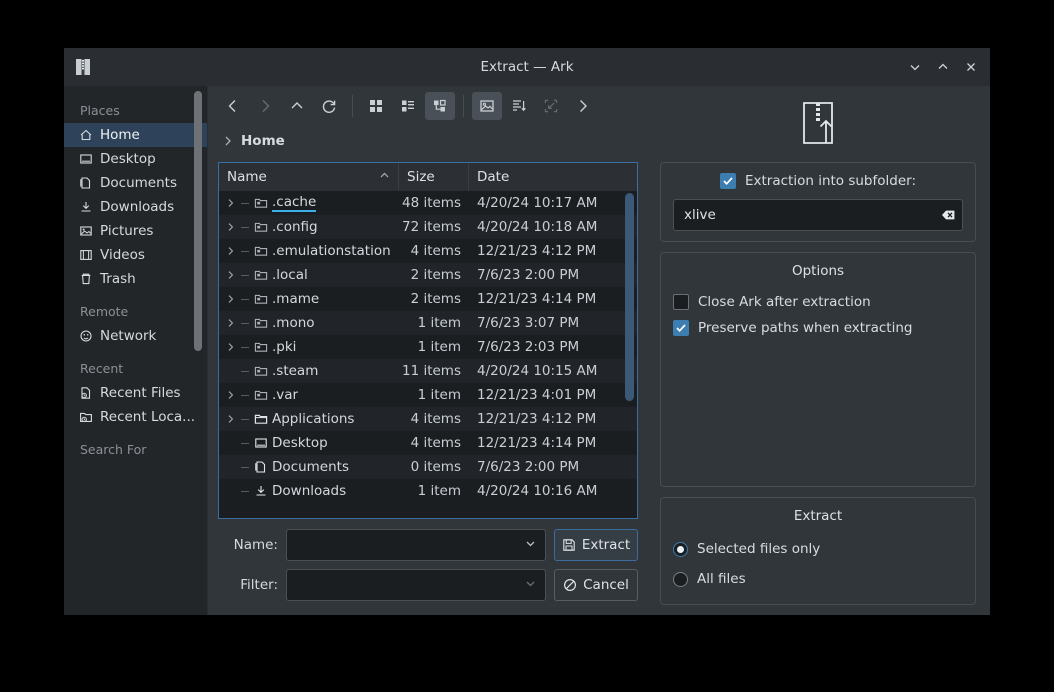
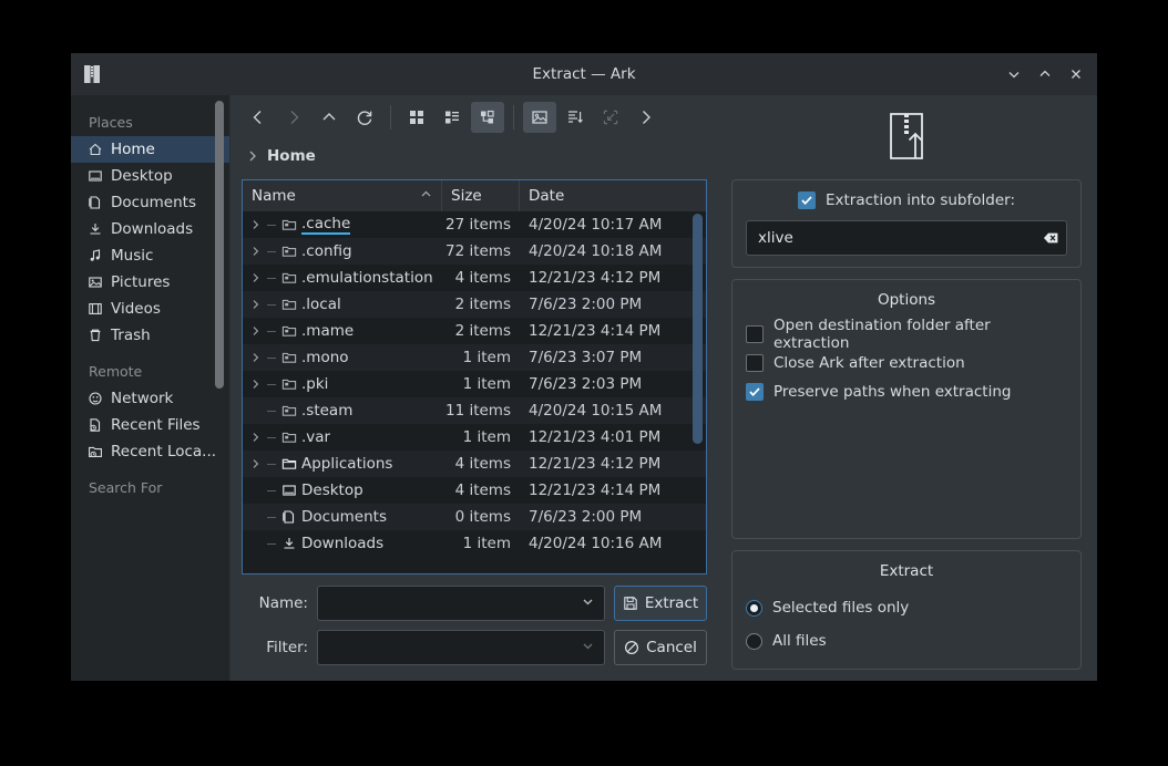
  Extract — Ark
  Places
  Home
  Desktop
  Documents
  Downloads
+ Music
  Pictures
  Videos
  Trash
  Remote
  Network
- Recent
  Recent Files
  Recent Loca...
  Search For
  Home
  Name
  Size
  Date
  .cache
- 48 items
+ 27 items
  4/20/24 10:17 AM
  .config
  72 items
  4/20/24 10:18 AM
  .emulationstation
  4 items
  12/21/23 4:12 PM
  .local
  2 items
  7/6/23 2:00 PM
  .mame
  2 items
  12/21/23 4:14 PM
  .mono
  1 item
  7/6/23 3:07 PM
  .pki
  1 item
  7/6/23 2:03 PM
  .steam
  11 items
  4/20/24 10:15 AM
  .var
  1 item
  12/21/23 4:01 PM
  Applications
  4 items
  12/21/23 4:12 PM
  Desktop
  4 items
  12/21/23 4:14 PM
  Documents
  0 items
  7/6/23 2:00 PM
  Downloads
  1 item
  4/20/24 10:16 AM
  Name:
  Extract
  Filter:
  Cancel
  Extraction into subfolder:
  xlive
  Options
+ Open destination folder after extraction
  Close Ark after extraction
  Preserve paths when extracting
  Extract
  Selected files only
  All files
